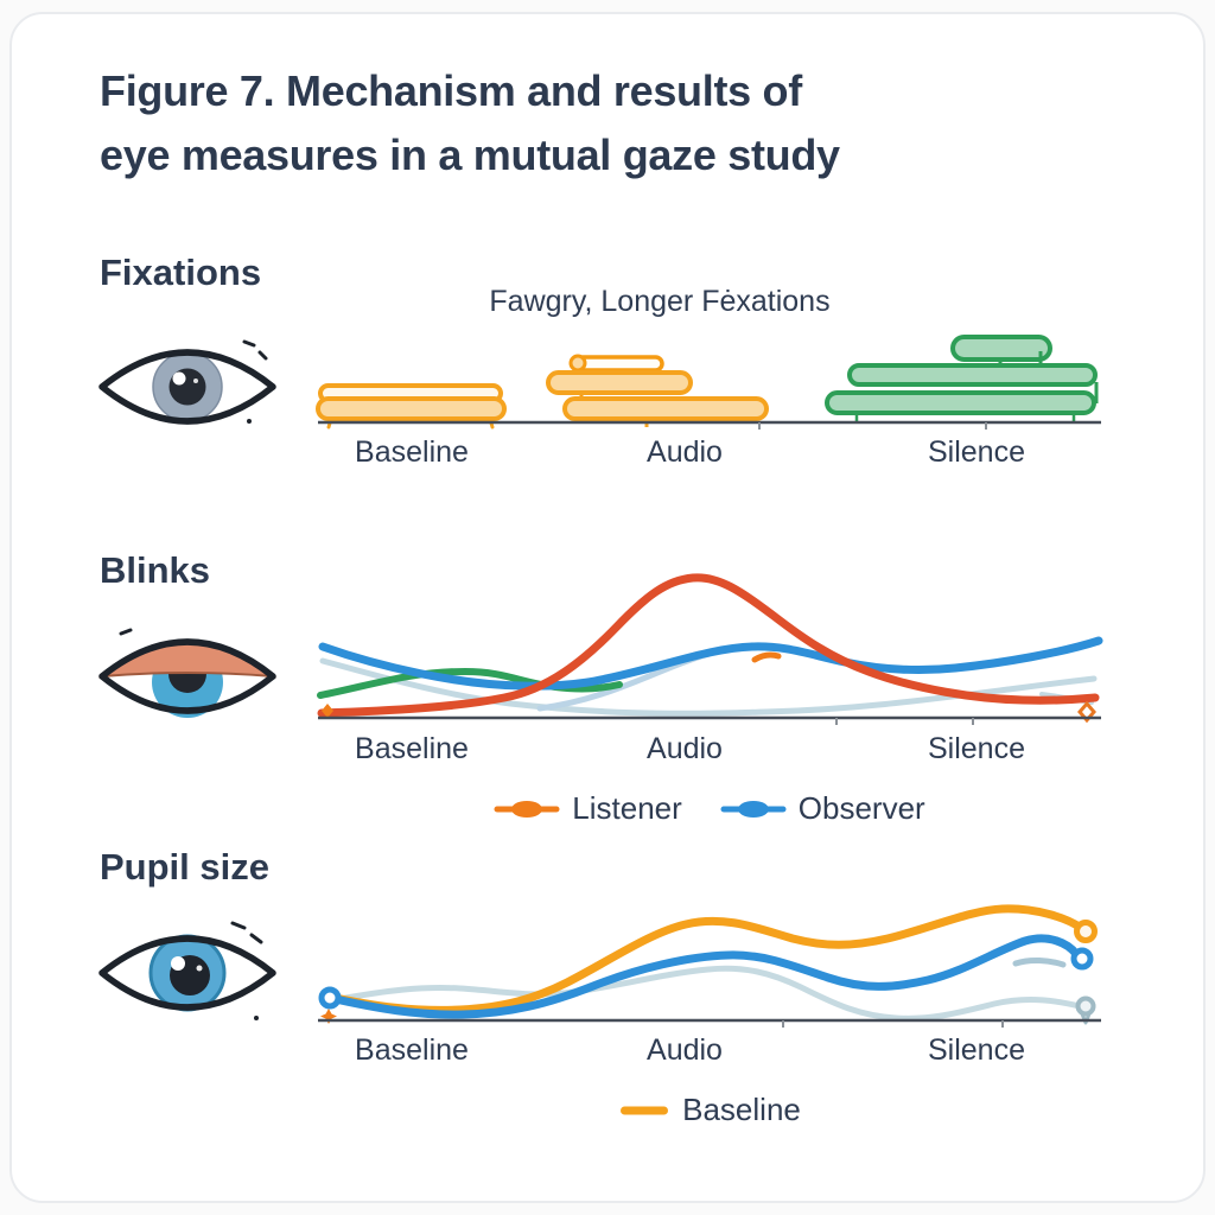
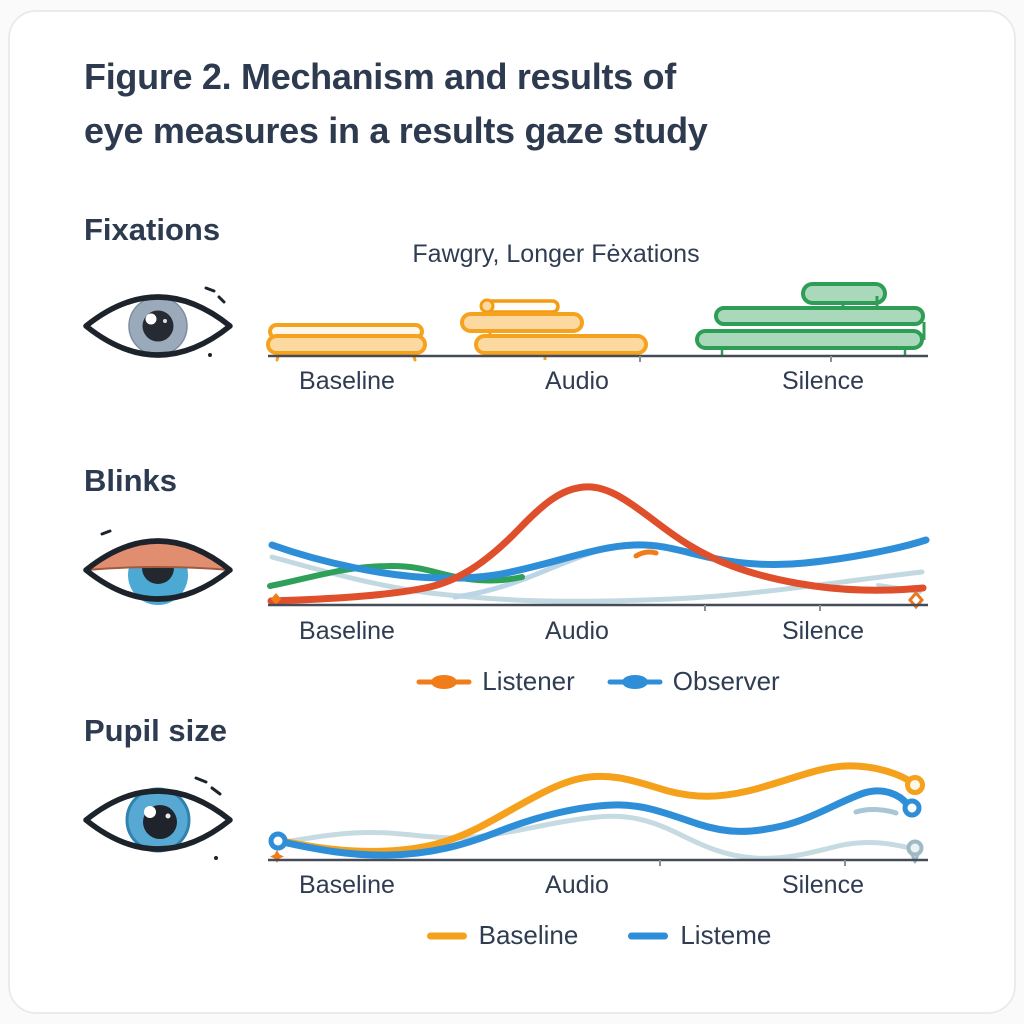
- Figure 7. Mechanism and results of
+ Figure 2. Mechanism and results of
- eye measures in a mutual gaze study
+ eye measures in a results gaze study
  Fixations
  Fawgry, Longer Fėxations
  Baseline
  Audio
  Silence
  Blinks
  Baseline
  Audio
  Silence
  Listener
  Observer
  Pupil size
  Baseline
  Audio
  Silence
  Baseline
+ Listeme
